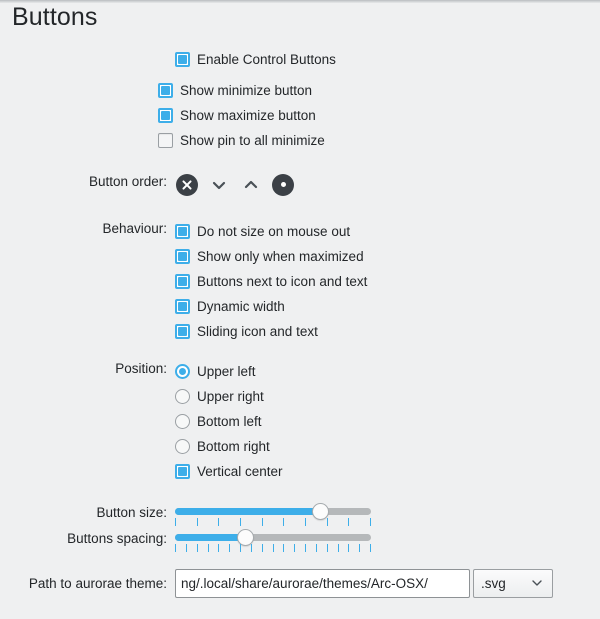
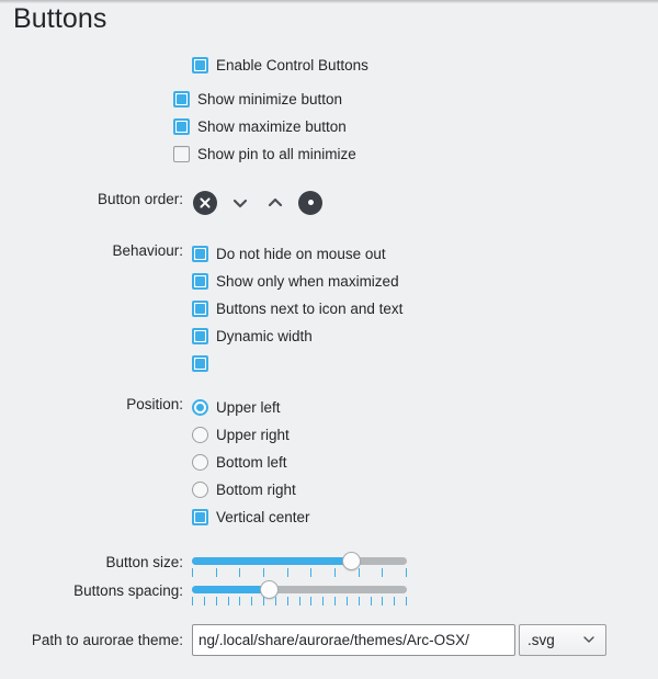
  Buttons
  Enable Control Buttons
  Show minimize button
  Show maximize button
  Show pin to all minimize
  Button order:
  Behaviour:
- Do not size on mouse out
+ Do not hide on mouse out
  Show only when maximized
  Buttons next to icon and text
  Dynamic width
- Sliding icon and text
  Position:
  Upper left
  Upper right
  Bottom left
  Bottom right
  Vertical center
  Button size:
  Buttons spacing:
  Path to aurorae theme:
  ng/.local/share/aurorae/themes/Arc-OSX/
  .svg
